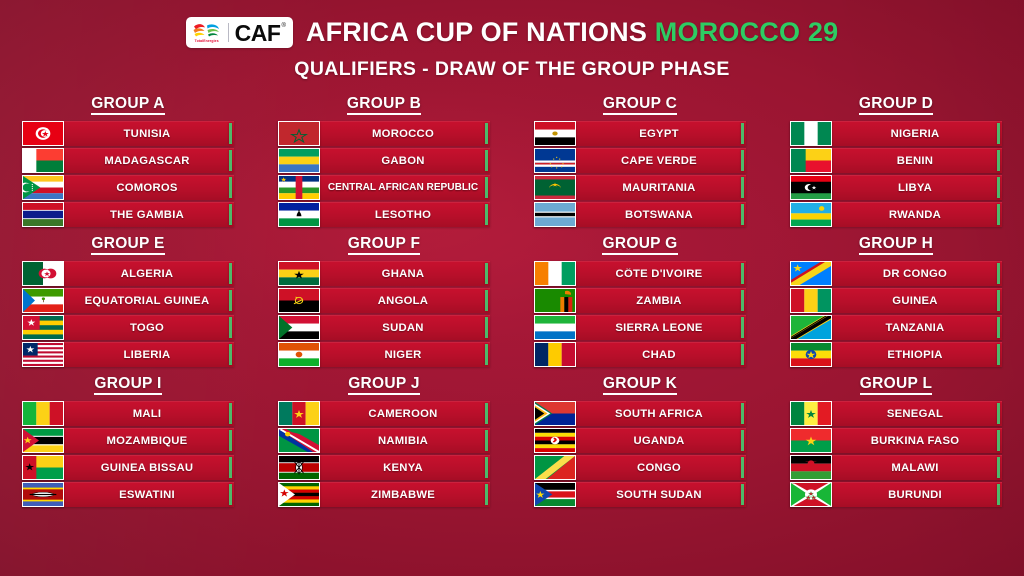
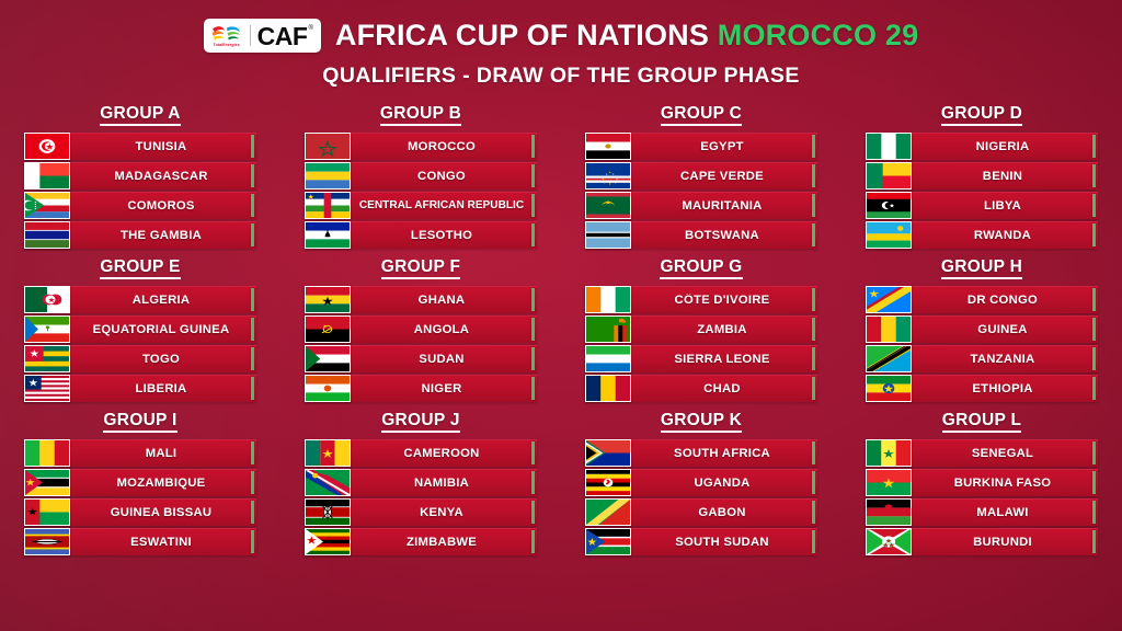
  CAF
  AFRICA CUP OF NATIONS MOROCCO 29
  QUALIFIERS - DRAW OF THE GROUP PHASE
  GROUP A
  TUNISIA
  MADAGASCAR
  COMOROS
  THE GAMBIA
  GROUP B
  MOROCCO
- GABON
+ CONGO
  CENTRAL AFRICAN REPUBLIC
  LESOTHO
  GROUP C
  EGYPT
  CAPE VERDE
  MAURITANIA
  BOTSWANA
  GROUP D
  NIGERIA
  BENIN
  LIBYA
  RWANDA
  GROUP E
  ALGERIA
  EQUATORIAL GUINEA
  TOGO
  LIBERIA
  GROUP F
  GHANA
  ANGOLA
  SUDAN
  NIGER
  GROUP G
  CÔTE D'IVOIRE
  ZAMBIA
  SIERRA LEONE
  CHAD
  GROUP H
  DR CONGO
  GUINEA
  TANZANIA
  ETHIOPIA
  GROUP I
  MALI
  MOZAMBIQUE
  GUINEA BISSAU
  ESWATINI
  GROUP J
  CAMEROON
  NAMIBIA
  KENYA
  ZIMBABWE
  GROUP K
  SOUTH AFRICA
  UGANDA
- CONGO
+ GABON
  SOUTH SUDAN
  GROUP L
  SENEGAL
  BURKINA FASO
  MALAWI
  BURUNDI
